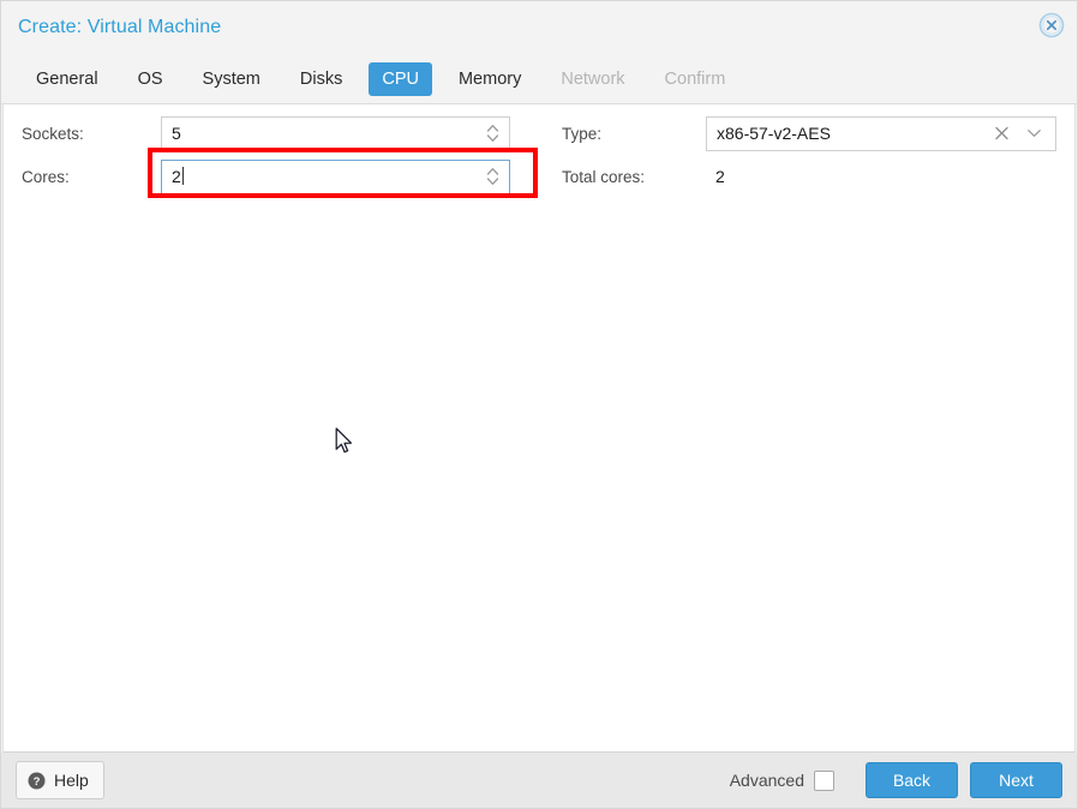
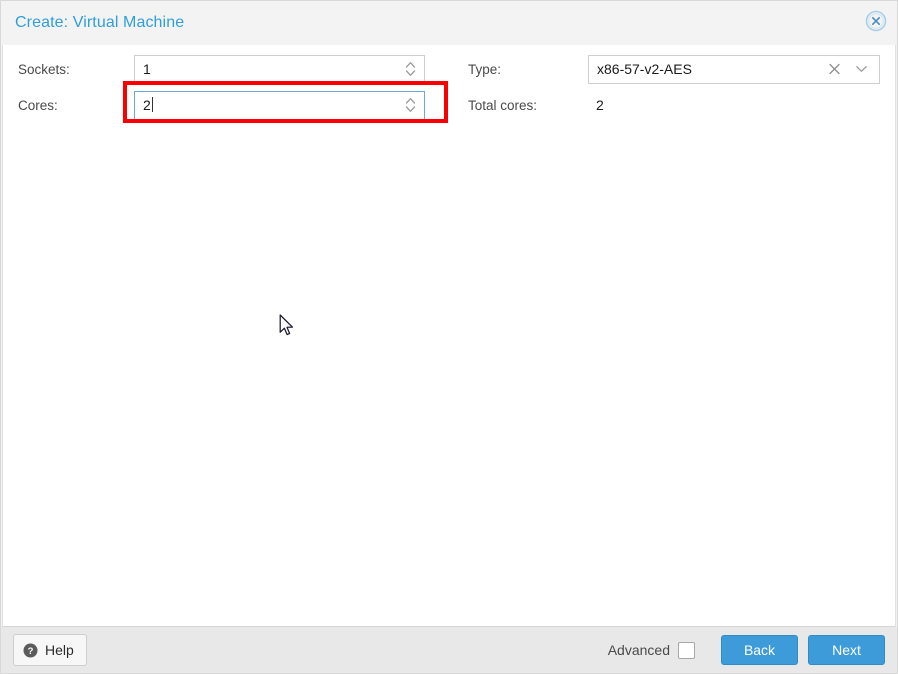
  Create: Virtual Machine
- General
- OS
- System
- Disks
- CPU
- Memory
- Network
- Confirm
  Sockets:
- 5
+ 1
  Cores:
  2
  Type:
  x86-57-v2-AES
  Total cores:
  2
  ?
  Help
  Advanced
  Back
  Next
